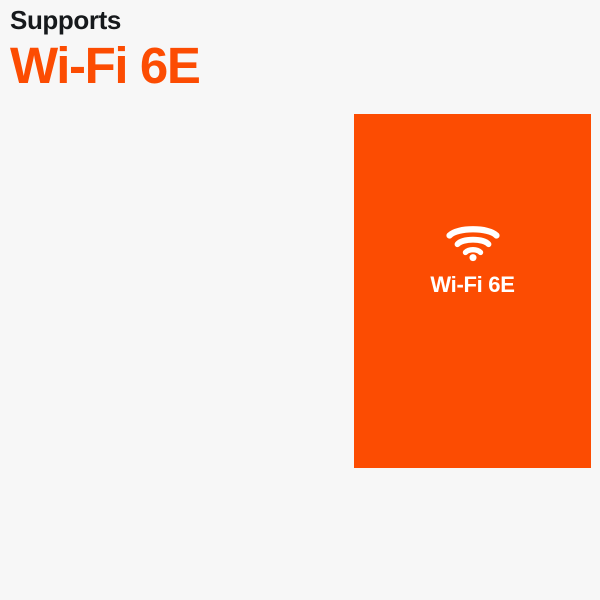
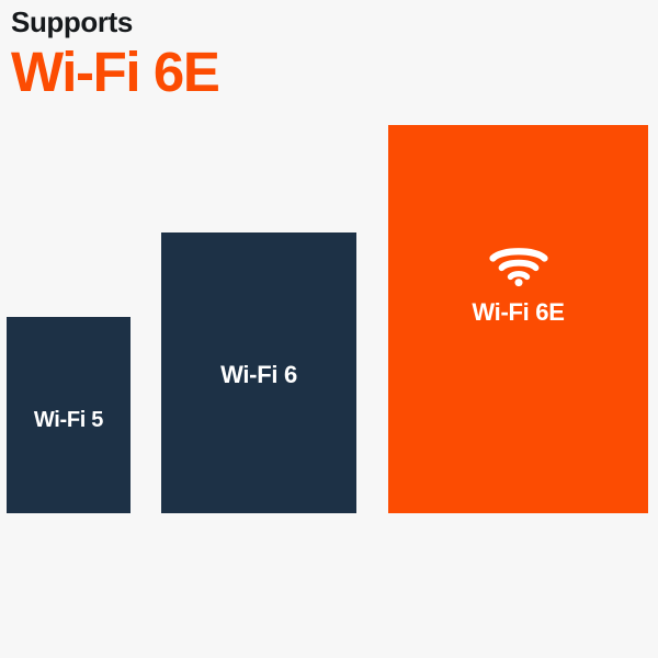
  Supports
  Wi-Fi 6E
+ Wi-Fi 5
+ Wi-Fi 6
  Wi-Fi 6E
